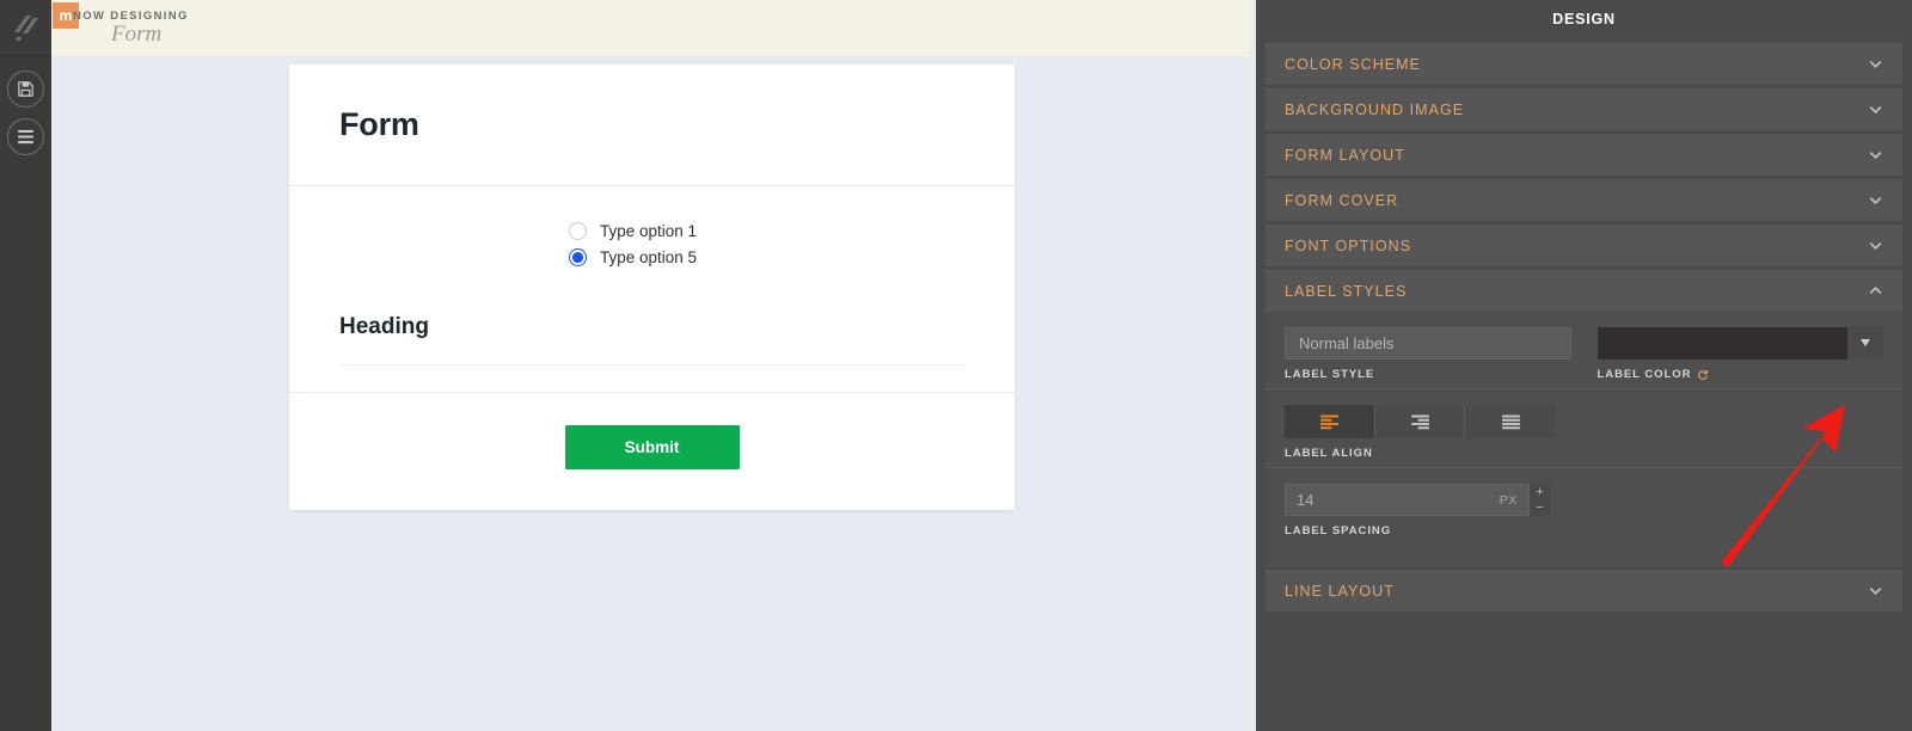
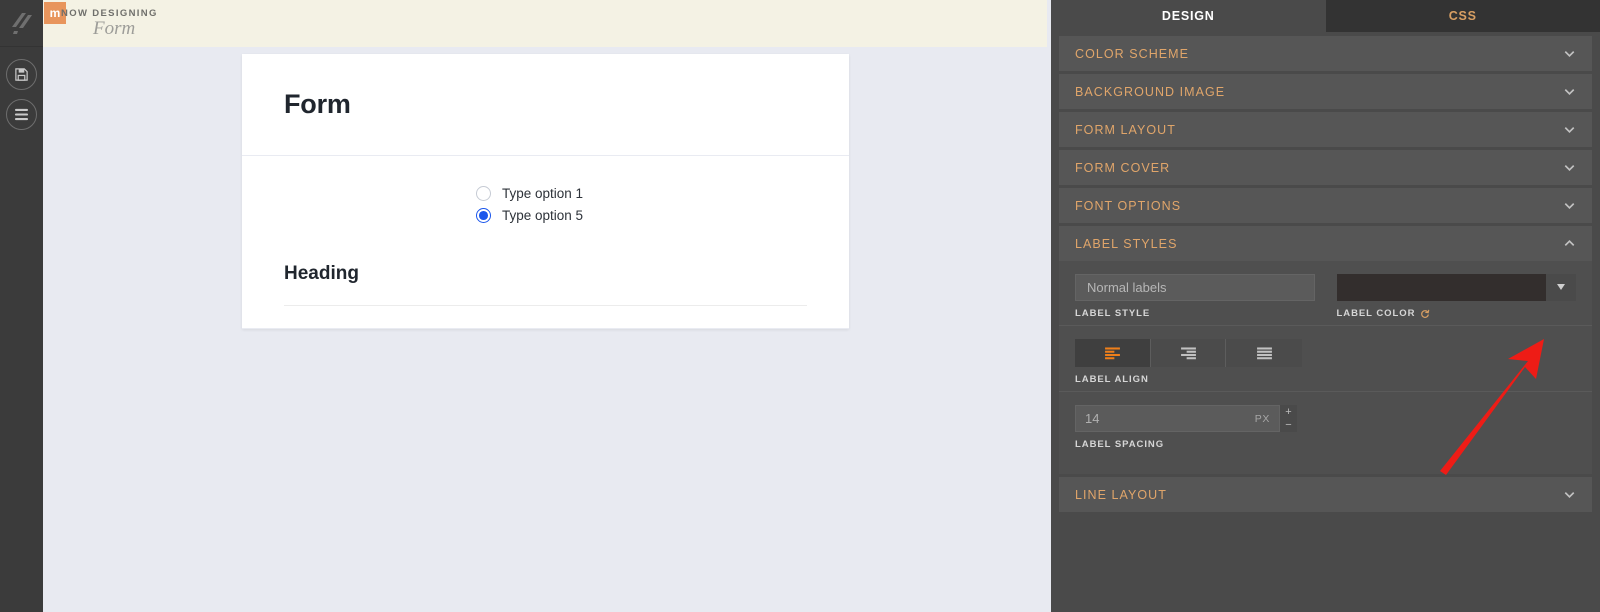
  m
  NOW DESIGNING
  Form
  Form
  Type option 1
  Type option 5
  Heading
- Submit
  DESIGN
+ CSS
  COLOR SCHEME
  BACKGROUND IMAGE
  FORM LAYOUT
  FORM COVER
  FONT OPTIONS
  LABEL STYLES
  Normal labels
  LABEL STYLE
  LABEL COLOR
  LABEL ALIGN
  14
  PX
  +
  −
  LABEL SPACING
  LINE LAYOUT
